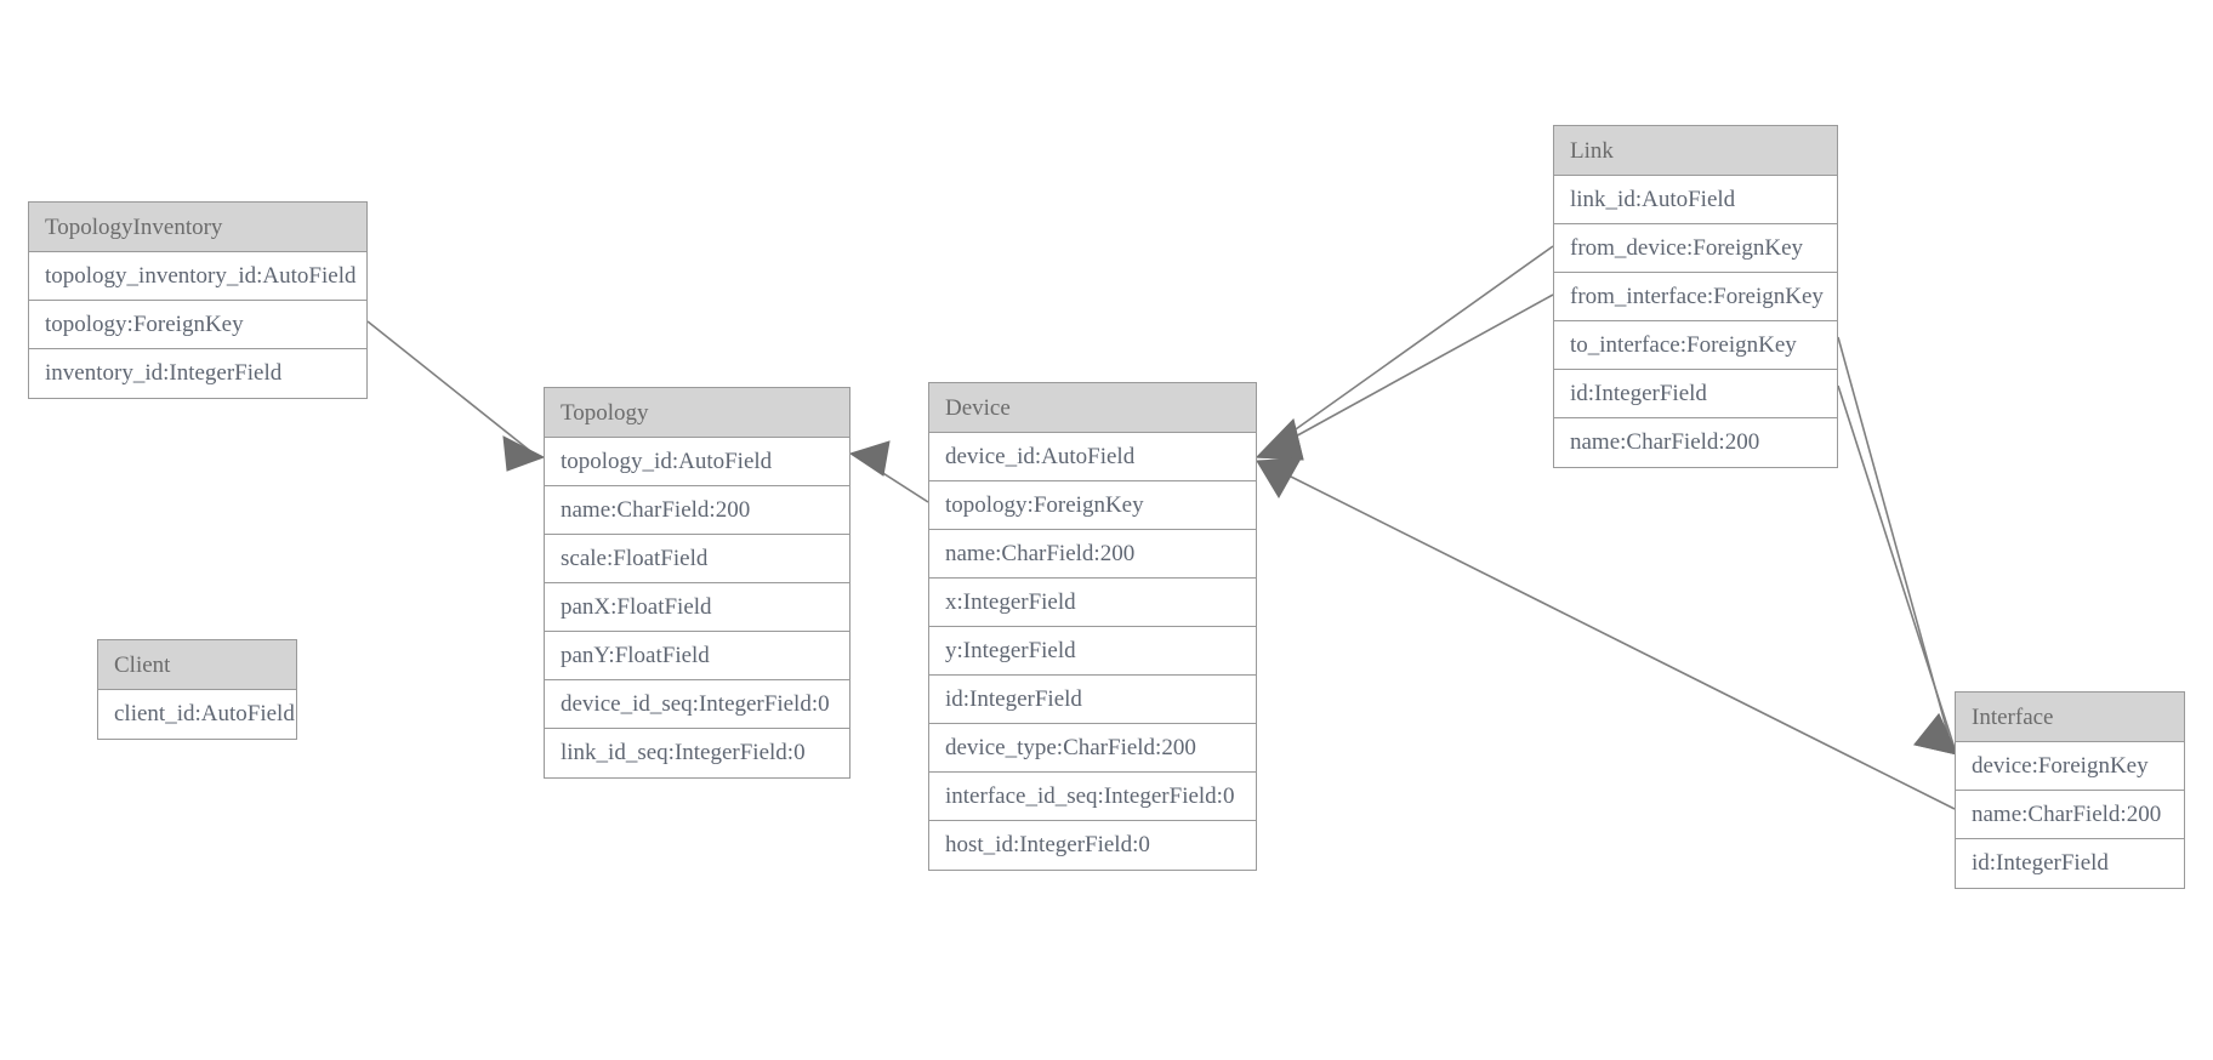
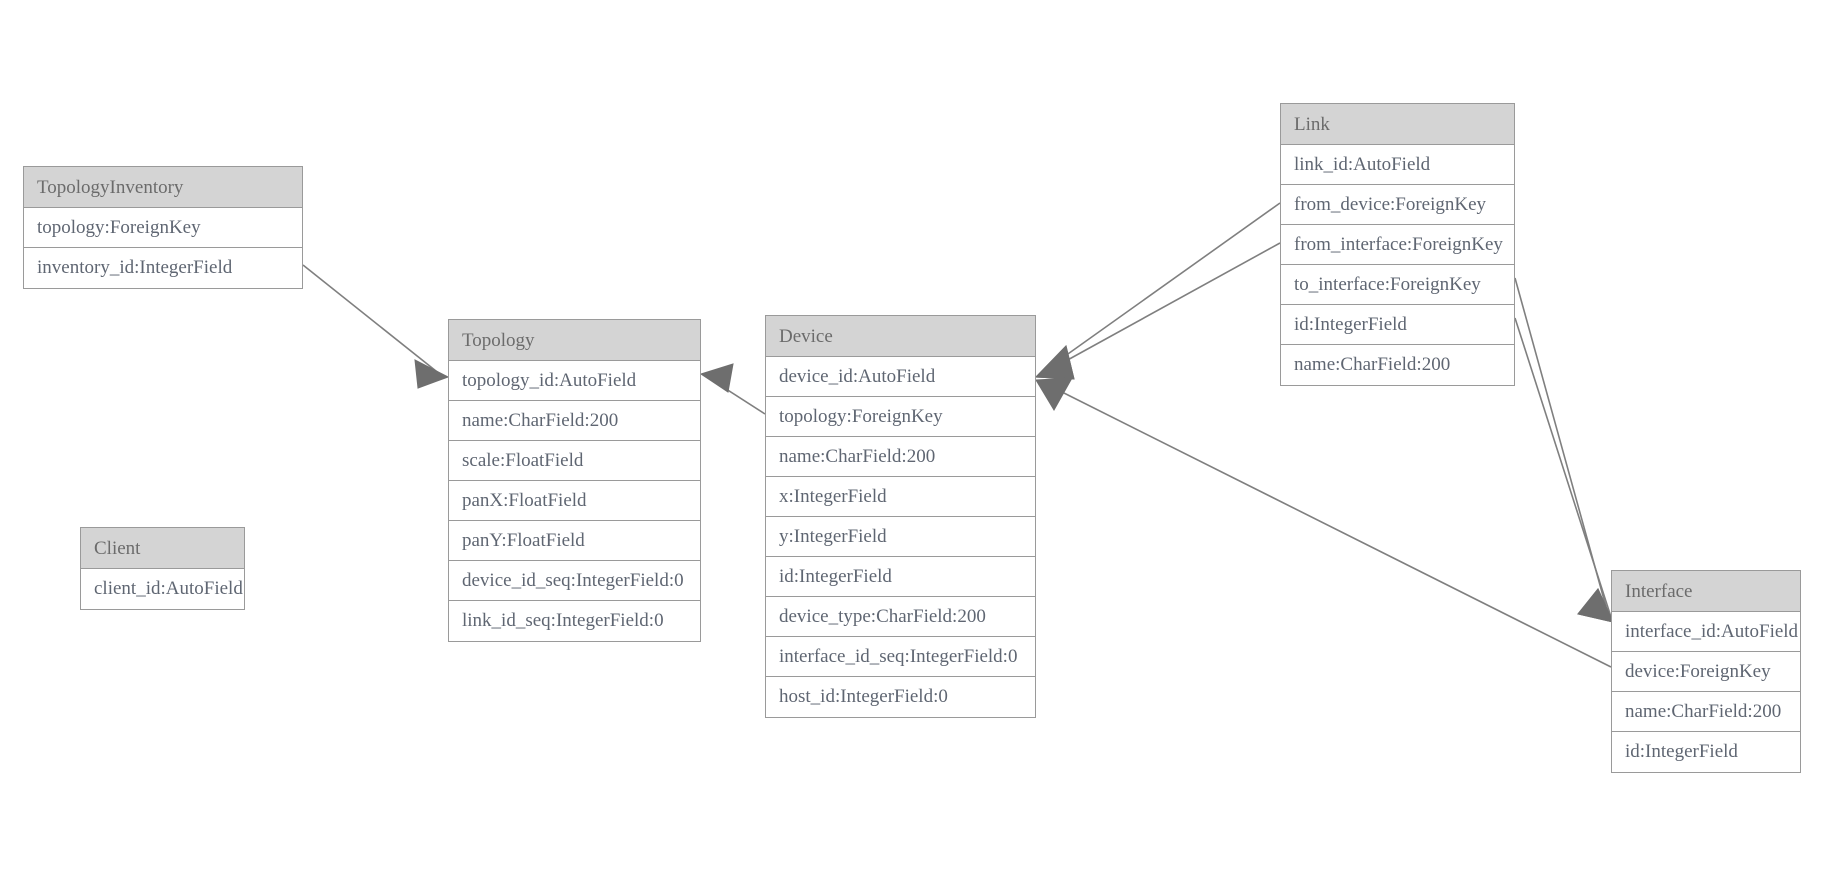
  TopologyInventory
- topology_inventory_id:AutoField
  topology:ForeignKey
  inventory_id:IntegerField
  Topology
  topology_id:AutoField
  name:CharField:200
  scale:FloatField
  panX:FloatField
  panY:FloatField
  device_id_seq:IntegerField:0
  link_id_seq:IntegerField:0
  Device
  device_id:AutoField
  topology:ForeignKey
  name:CharField:200
  x:IntegerField
  y:IntegerField
  id:IntegerField
  device_type:CharField:200
  interface_id_seq:IntegerField:0
  host_id:IntegerField:0
  Link
  link_id:AutoField
  from_device:ForeignKey
  from_interface:ForeignKey
  to_interface:ForeignKey
  id:IntegerField
  name:CharField:200
  Client
  client_id:AutoField
  Interface
+ interface_id:AutoField
  device:ForeignKey
  name:CharField:200
  id:IntegerField
